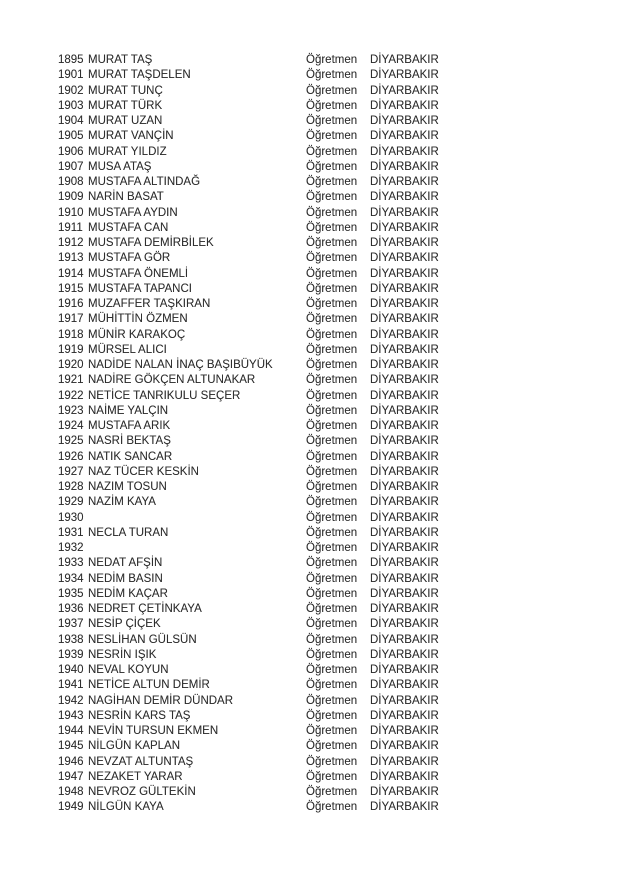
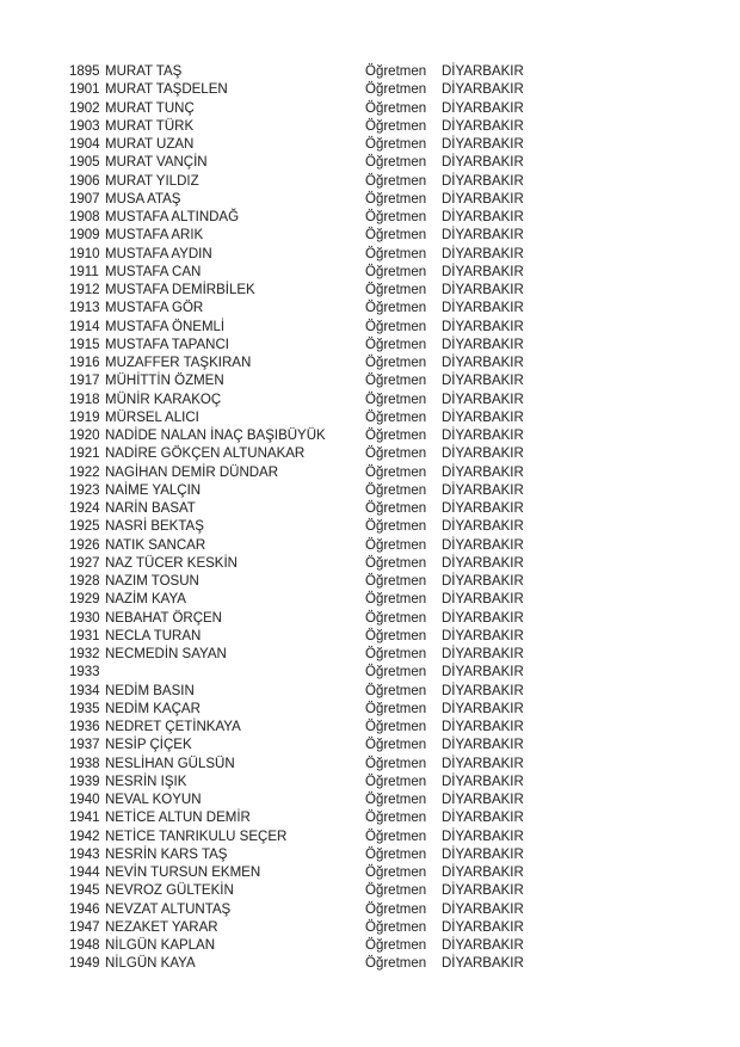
  1895
  MURAT TAŞ
  Öğretmen
  DİYARBAKIR
  1901
  MURAT TAŞDELEN
  Öğretmen
  DİYARBAKIR
  1902
  MURAT TUNÇ
  Öğretmen
  DİYARBAKIR
  1903
  MURAT TÜRK
  Öğretmen
  DİYARBAKIR
  1904
  MURAT UZAN
  Öğretmen
  DİYARBAKIR
  1905
  MURAT VANÇİN
  Öğretmen
  DİYARBAKIR
  1906
  MURAT YILDIZ
  Öğretmen
  DİYARBAKIR
  1907
  MUSA ATAŞ
  Öğretmen
  DİYARBAKIR
  1908
  MUSTAFA ALTINDAĞ
  Öğretmen
  DİYARBAKIR
  1909
- NARİN BASAT
+ MUSTAFA ARIK
  Öğretmen
  DİYARBAKIR
  1910
  MUSTAFA AYDIN
  Öğretmen
  DİYARBAKIR
  1911
  MUSTAFA CAN
  Öğretmen
  DİYARBAKIR
  1912
  MUSTAFA DEMİRBİLEK
  Öğretmen
  DİYARBAKIR
  1913
  MUSTAFA GÖR
  Öğretmen
  DİYARBAKIR
  1914
  MUSTAFA ÖNEMLİ
  Öğretmen
  DİYARBAKIR
  1915
  MUSTAFA TAPANCI
  Öğretmen
  DİYARBAKIR
  1916
  MUZAFFER TAŞKIRAN
  Öğretmen
  DİYARBAKIR
  1917
  MÜHİTTİN ÖZMEN
  Öğretmen
  DİYARBAKIR
  1918
  MÜNİR KARAKOÇ
  Öğretmen
  DİYARBAKIR
  1919
  MÜRSEL ALICI
  Öğretmen
  DİYARBAKIR
  1920
  NADİDE NALAN İNAÇ BAŞIBÜYÜK
  Öğretmen
  DİYARBAKIR
  1921
  NADİRE GÖKÇEN ALTUNAKAR
  Öğretmen
  DİYARBAKIR
  1922
- NETİCE TANRIKULU SEÇER
+ NAGİHAN DEMİR DÜNDAR
  Öğretmen
  DİYARBAKIR
  1923
  NAİME YALÇIN
  Öğretmen
  DİYARBAKIR
  1924
- MUSTAFA ARIK
+ NARİN BASAT
  Öğretmen
  DİYARBAKIR
  1925
  NASRİ BEKTAŞ
  Öğretmen
  DİYARBAKIR
  1926
  NATIK SANCAR
  Öğretmen
  DİYARBAKIR
  1927
  NAZ TÜCER KESKİN
  Öğretmen
  DİYARBAKIR
  1928
  NAZIM TOSUN
  Öğretmen
  DİYARBAKIR
  1929
  NAZİM KAYA
  Öğretmen
  DİYARBAKIR
  1930
+ NEBAHAT ÖRÇEN
  Öğretmen
  DİYARBAKIR
  1931
  NECLA TURAN
  Öğretmen
  DİYARBAKIR
  1932
+ NECMEDİN SAYAN
  Öğretmen
  DİYARBAKIR
  1933
- NEDAT AFŞİN
  Öğretmen
  DİYARBAKIR
  1934
  NEDİM BASIN
  Öğretmen
  DİYARBAKIR
  1935
  NEDİM KAÇAR
  Öğretmen
  DİYARBAKIR
  1936
  NEDRET ÇETİNKAYA
  Öğretmen
  DİYARBAKIR
  1937
  NESİP ÇİÇEK
  Öğretmen
  DİYARBAKIR
  1938
  NESLİHAN GÜLSÜN
  Öğretmen
  DİYARBAKIR
  1939
  NESRİN IŞIK
  Öğretmen
  DİYARBAKIR
  1940
  NEVAL KOYUN
  Öğretmen
  DİYARBAKIR
  1941
  NETİCE ALTUN DEMİR
  Öğretmen
  DİYARBAKIR
  1942
- NAGİHAN DEMİR DÜNDAR
+ NETİCE TANRIKULU SEÇER
  Öğretmen
  DİYARBAKIR
  1943
  NESRİN KARS TAŞ
  Öğretmen
  DİYARBAKIR
  1944
  NEVİN TURSUN EKMEN
  Öğretmen
  DİYARBAKIR
  1945
- NİLGÜN KAPLAN
+ NEVROZ GÜLTEKİN
  Öğretmen
  DİYARBAKIR
  1946
  NEVZAT ALTUNTAŞ
  Öğretmen
  DİYARBAKIR
  1947
  NEZAKET YARAR
  Öğretmen
  DİYARBAKIR
  1948
- NEVROZ GÜLTEKİN
+ NİLGÜN KAPLAN
  Öğretmen
  DİYARBAKIR
  1949
  NİLGÜN KAYA
  Öğretmen
  DİYARBAKIR
